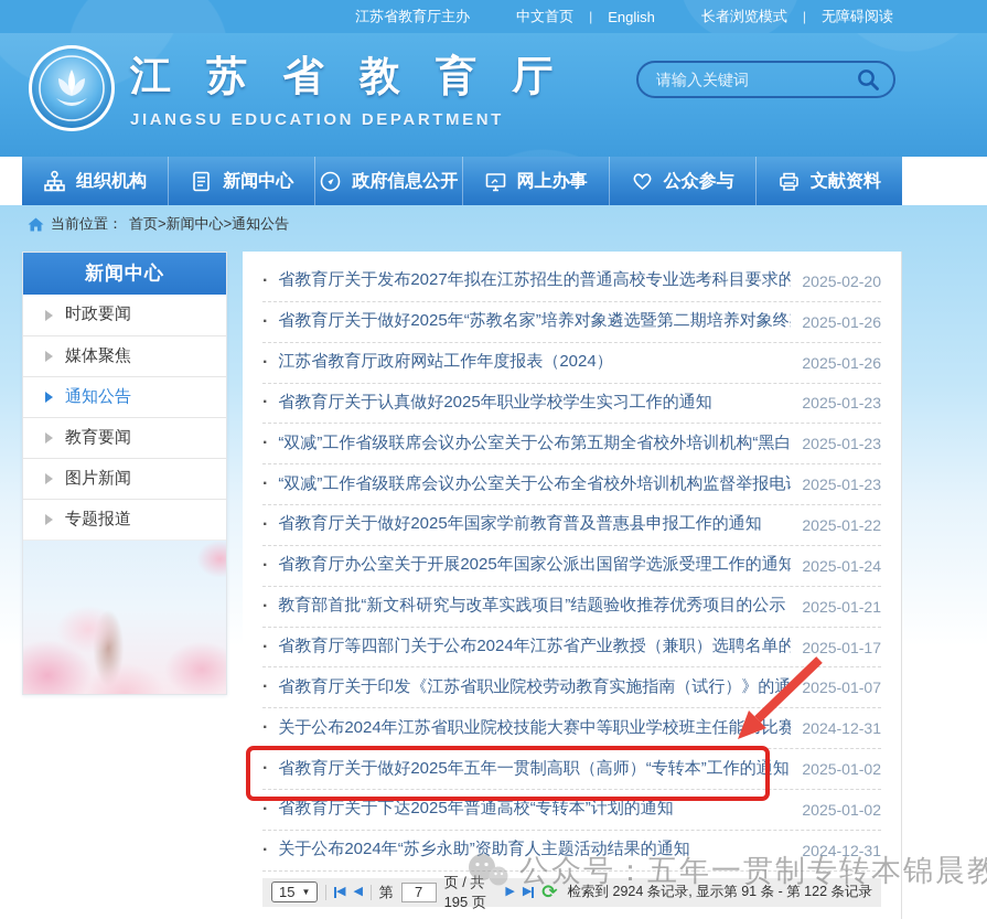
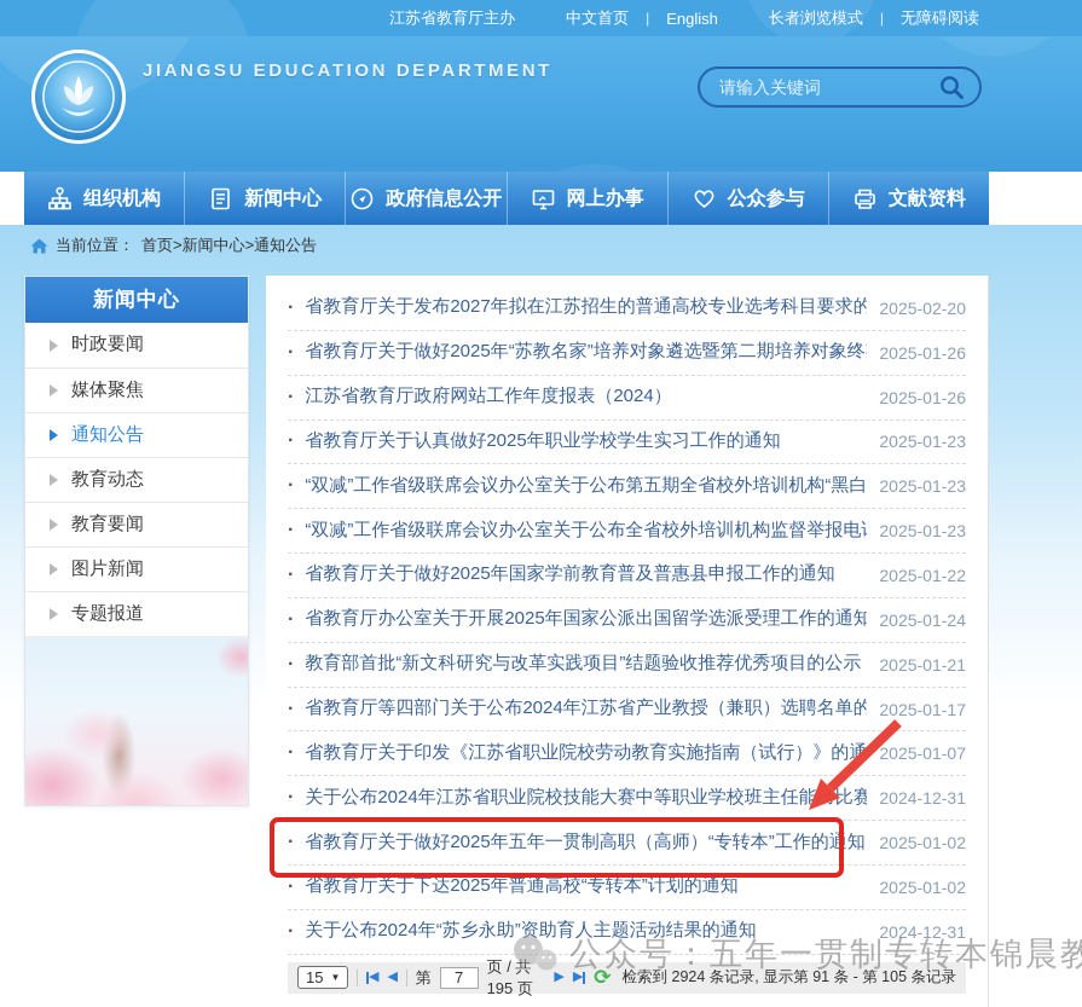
  江苏省教育厅主办
  中文首页
  |
  English
  长者浏览模式
  |
  无障碍阅读
- 江 苏 省 教 育 厅
  JIANGSU EDUCATION DEPARTMENT
  请输入关键词
  组织机构
  新闻中心
  政府信息公开
  网上办事
  公众参与
  文献资料
  当前位置：
  首页>新闻中心>通知公告
  新闻中心
  时政要闻
  媒体聚焦
  通知公告
+ 教育动态
  教育要闻
  图片新闻
  专题报道
  ·
  省教育厅关于发布2027年拟在江苏招生的普通高校专业选考科目要求的
  2025-02-20
  ·
  省教育厅关于做好2025年“苏教名家”培养对象遴选暨第二期培养对象终
  2025-01-26
  ·
  江苏省教育厅政府网站工作年度报表（2024）
  2025-01-26
  ·
  省教育厅关于认真做好2025年职业学校学生实习工作的通知
  2025-01-23
  ·
  “双减”工作省级联席会议办公室关于公布第五期全省校外培训机构“黑白
  2025-01-23
  ·
  “双减”工作省级联席会议办公室关于公布全省校外培训机构监督举报电
  2025-01-23
  ·
  省教育厅关于做好2025年国家学前教育普及普惠县申报工作的通知
  2025-01-22
  ·
  省教育厅办公室关于开展2025年国家公派出国留学选派受理工作的通知
  2025-01-24
  ·
  教育部首批“新文科研究与改革实践项目”结题验收推荐优秀项目的公示
  2025-01-21
  ·
  省教育厅等四部门关于公布2024年江苏省产业教授（兼职）选聘名单的
  2025-01-17
  ·
  省教育厅关于印发《江苏省职业院校劳动教育实施指南（试行）》的通
  2025-01-07
  ·
  关于公布2024年江苏省职业院校技能大赛中等职业学校班主任能比赛
  2024-12-31
  ·
  省教育厅关于做好2025年五年一贯制高职（高师）“专转本”工作的通知
  2025-01-02
  ·
  省教育厅关于下达2025年普通高校“专转本”计划的通知
  2025-01-02
  ·
  关于公布2024年“苏乡永助”资助育人主题活动结果的通知
  2024-12-31
  15
  ▼
  ◀
  ◀
  第
  7
  页 / 共 195 页
  ▶
  ▶
  ⟳
- 检索到 2924 条记录, 显示第 91 条 - 第 122 条记录
+ 检索到 2924 条记录, 显示第 91 条 - 第 105 条记录
  公众号：五年一贯制专转本锦晨教
